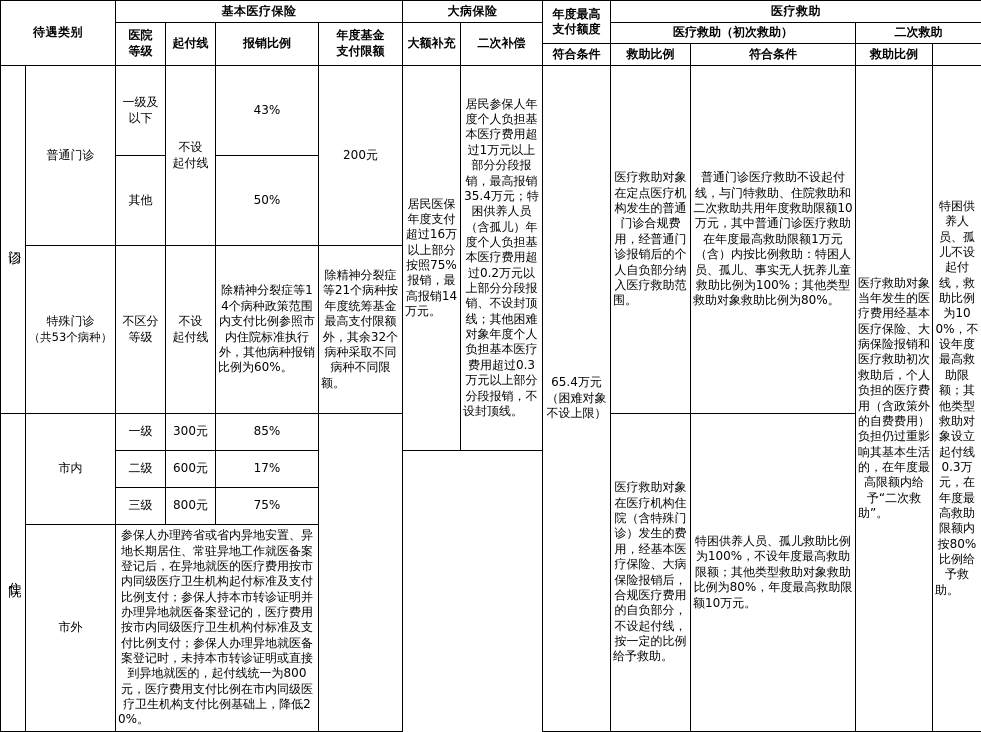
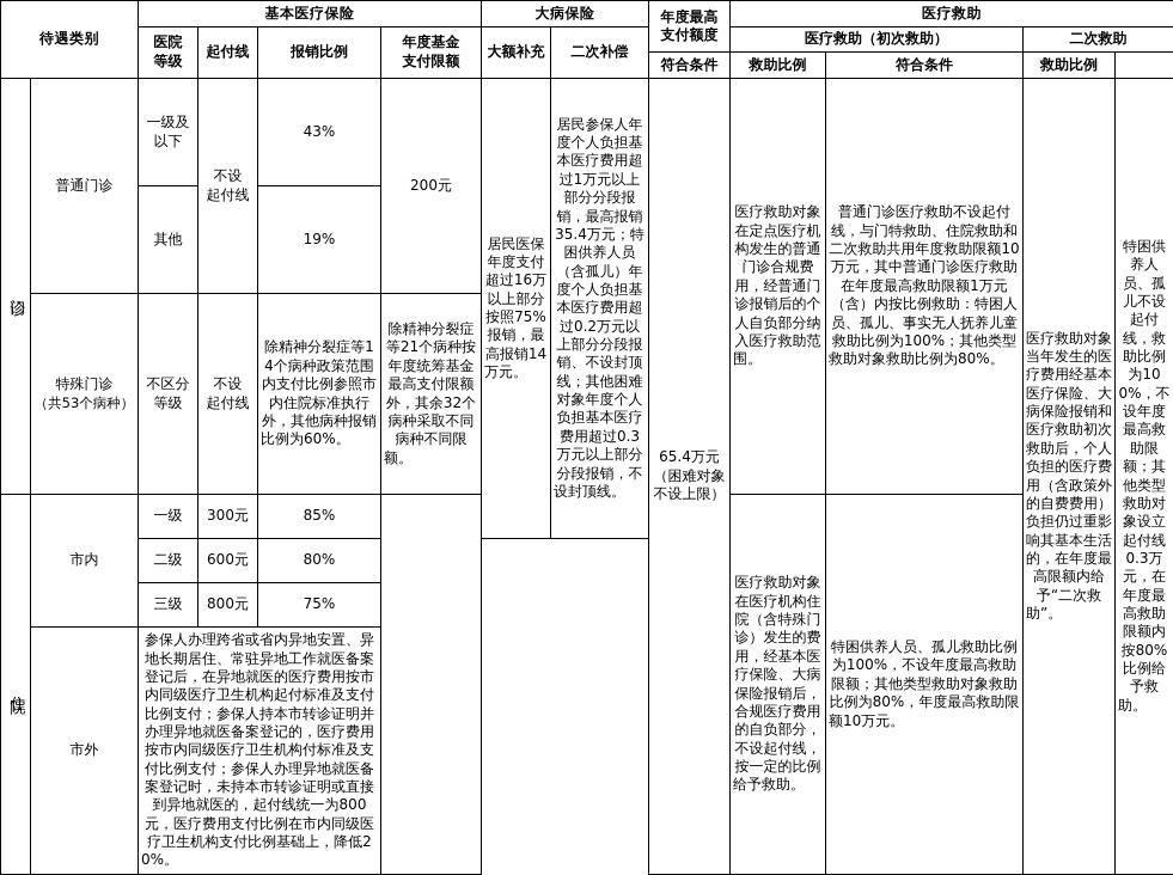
  待遇类别	基本医疗保险	大病保险	年度最高 支付额度	医疗救助
  医院 等级	起付线	报销比例	年度基金 支付限额	大额补充	二次补偿	医疗救助（初次救助）	二次救助
  符合条件	救助比例	符合条件	救助比例
  	普通门诊	一级及 以下	不设 起付线	43%	200元	居民医保年度支付超过16万以上部分按照75%报销，最高报销14万元。	居民参保人年度个人负担基本医疗费用超过1万元以上部分分段报销，最高报销35.4万元；特困供养人员（含孤儿）年度个人负担基本医疗费用超过0.2万元以上部分分段报销、不设封顶线；其他困难对象年度个人负担基本医疗费用超过0.3万元以上部分分段报销，不设封顶线。	65.4万元（困难对象不设上限）	医疗救助对象在定点医疗机构发生的普通门诊合规费用，经普通门诊报销后的个人自负部分纳入医疗救助范围。	普通门诊医疗救助不设起付线，与门特救助、住院救助和二次救助共用年度救助限额10万元，其中普通门诊医疗救助在年度最高救助限额1万元（含）内按比例救助：特困人员、孤儿、事实无人抚养儿童救助比例为100%；其他类型救助对象救助比例为80%。	医疗救助对象当年发生的医疗费用经基本医疗保险、大病保险报销和医疗救助初次救助后，个人负担的医疗费用（含政策外的自费费用）负担仍过重影响其基本生活的，在年度最高限额内给予“二次救助”。	特困供养人员、孤儿不设起付线，救助比例为100%，不设年度最高救助限额；其他类型救助对象设立起付线0.3万元，在年度最高救助限额内按80%比例给予救助。
- 其他	50%
+ 其他	19%
  特殊门诊 （共53个病种）	不区分 等级	不设 起付线	除精神分裂症等14个病种政策范围内支付比例参照市内住院标准执行外，其他病种报销比例为60%。	除精神分裂症等21个病种按年度统筹基金最高支付限额外，其余32个病种采取不同病种不同限额。
  	市内	一级	300元	85%		医疗救助对象在医疗机构住院（含特殊门诊）发生的费用，经基本医疗保险、大病保险报销后，合规医疗费用的自负部分，不设起付线，按一定的比例给予救助。	特困供养人员、孤儿救助比例为100%，不设年度最高救助限额；其他类型救助对象救助比例为80%，年度最高救助限额10万元。
- 二级	600元	17%
+ 二级	600元	80%
  三级	800元	75%
  市外	参保人办理跨省或省内异地安置、异地长期居住、常驻异地工作就医备案登记后，在异地就医的医疗费用按市内同级医疗卫生机构起付标准及支付比例支付；参保人持本市转诊证明并办理异地就医备案登记的，医疗费用按市内同级医疗卫生机构付标准及支付比例支付；参保人办理异地就医备案登记时，未持本市转诊证明或直接到异地就医的，起付线统一为800元，医疗费用支付比例在市内同级医疗卫生机构支付比例基础上，降低20%。
